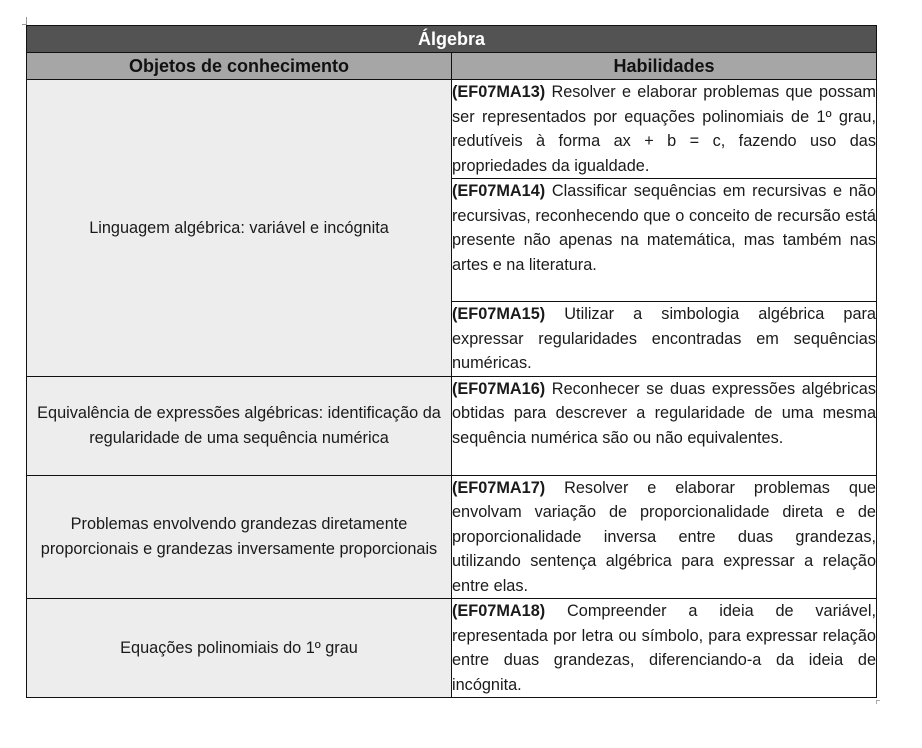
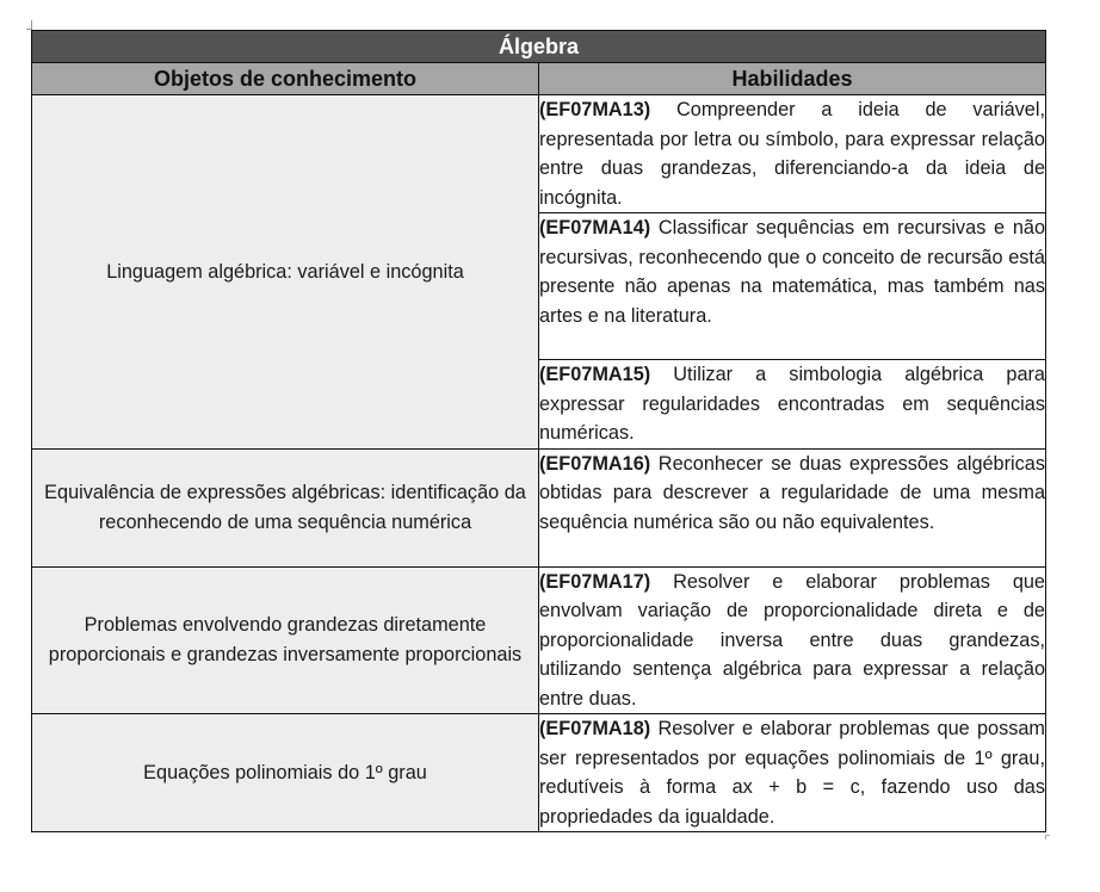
  Álgebra
  Objetos de conhecimento	Habilidades
- Linguagem algébrica: variável e incógnita	(EF07MA13) Resolver e elaborar problemas que possam ser representados por equações polinomiais de 1º grau, redutíveis à forma ax + b = c, fazendo uso das propriedades da igualdade.
+ Linguagem algébrica: variável e incógnita	(EF07MA13) Compreender a ideia de variável, representada por letra ou símbolo, para expressar relação entre duas grandezas, diferenciando-a da ideia de incógnita.
  (EF07MA14) Classificar sequências em recursivas e não recursivas, reconhecendo que o conceito de recursão está presente não apenas na matemática, mas também nas artes e na literatura.
  (EF07MA15) Utilizar a simbologia algébrica para expressar regularidades encontradas em sequências numéricas.
- Equivalência de expressões algébricas: identificação da regularidade de uma sequência numérica	(EF07MA16) Reconhecer se duas expressões algébricas obtidas para descrever a regularidade de uma mesma sequência numérica são ou não equivalentes.
+ Equivalência de expressões algébricas: identificação da reconhecendo de uma sequência numérica	(EF07MA16) Reconhecer se duas expressões algébricas obtidas para descrever a regularidade de uma mesma sequência numérica são ou não equivalentes.
- Problemas envolvendo grandezas diretamente proporcionais e grandezas inversamente proporcionais	(EF07MA17) Resolver e elaborar problemas que envolvam variação de proporcionalidade direta e de proporcionalidade inversa entre duas grandezas, utilizando sentença algébrica para expressar a relação entre elas.
+ Problemas envolvendo grandezas diretamente proporcionais e grandezas inversamente proporcionais	(EF07MA17) Resolver e elaborar problemas que envolvam variação de proporcionalidade direta e de proporcionalidade inversa entre duas grandezas, utilizando sentença algébrica para expressar a relação entre duas.
- Equações polinomiais do 1º grau	(EF07MA18) Compreender a ideia de variável, representada por letra ou símbolo, para expressar relação entre duas grandezas, diferenciando-a da ideia de incógnita.
+ Equações polinomiais do 1º grau	(EF07MA18) Resolver e elaborar problemas que possam ser representados por equações polinomiais de 1º grau, redutíveis à forma ax + b = c, fazendo uso das propriedades da igualdade.
